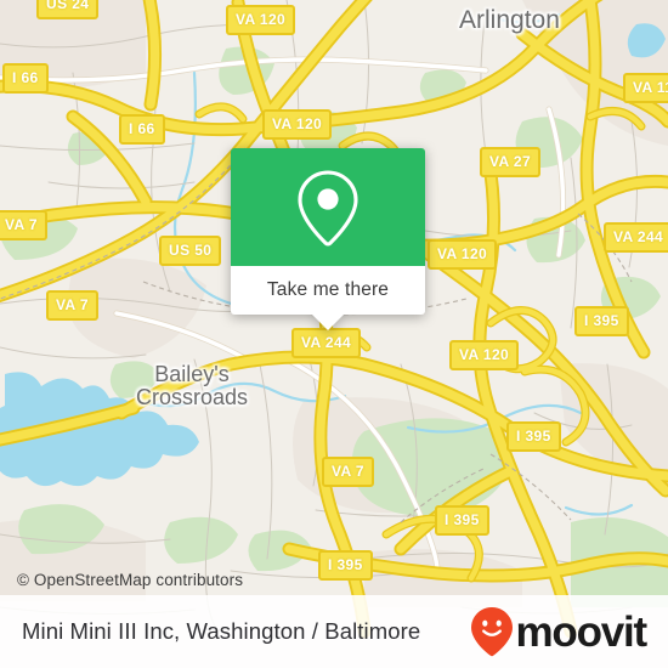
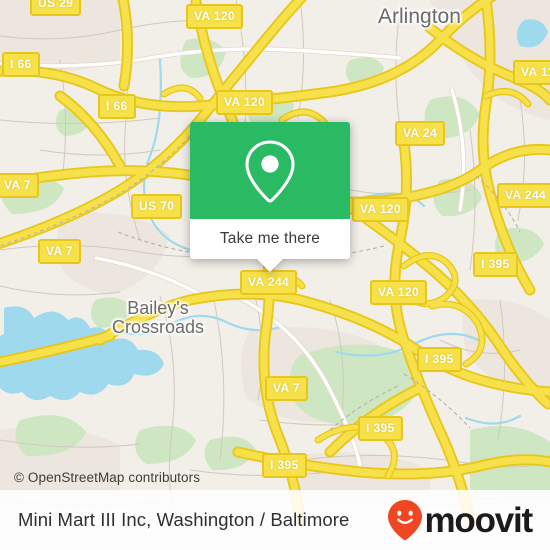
  VA 120
- US 24
+ US 29
  I 66
  I 66
  VA 120
- VA 27
+ VA 24
  VA 7
- US 50
+ US 70
  VA 120
  VA 244
  VA 7
  I 395
  VA 244
  VA 120
  I 395
  VA 7
  I 395
  I 395
  Arlington
  Bailey's
  Crossroads
  Take me there
  © OpenStreetMap contributors
- Mini Mini III Inc, Washington / Baltimore
+ Mini Mart III Inc, Washington / Baltimore
  moovit
